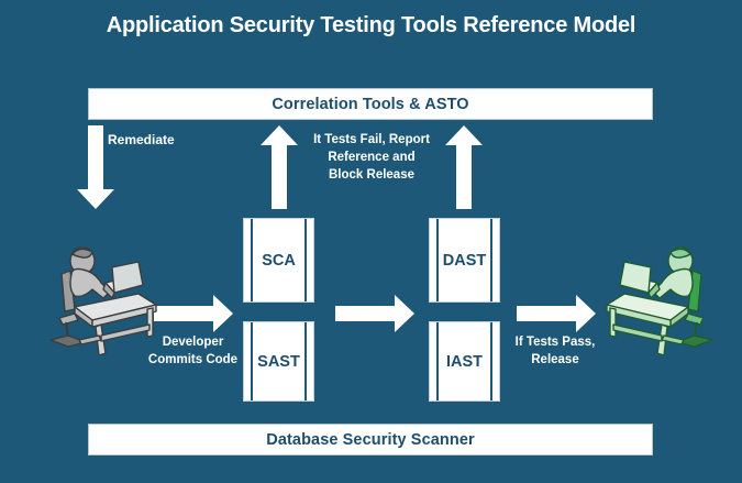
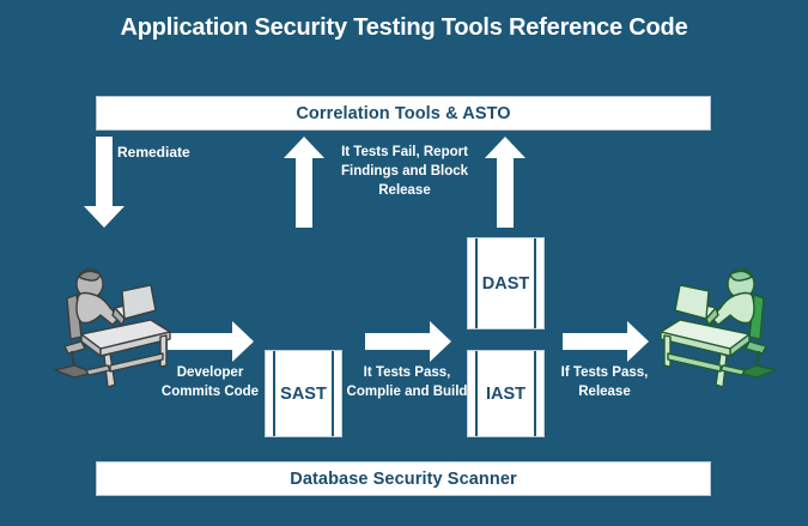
- Application Security Testing Tools Reference Model
+ Application Security Testing Tools Reference Code
  Correlation Tools & ASTO
  Database Security Scanner
  Remediate
- It Tests Fail, Report Reference and Block Release
+ It Tests Fail, Report Findings and Block Release
  Developer Commits Code
+ It Tests Pass, Complie and Build
  If Tests Pass, Release
- SCA
  SAST
  DAST
  IAST
